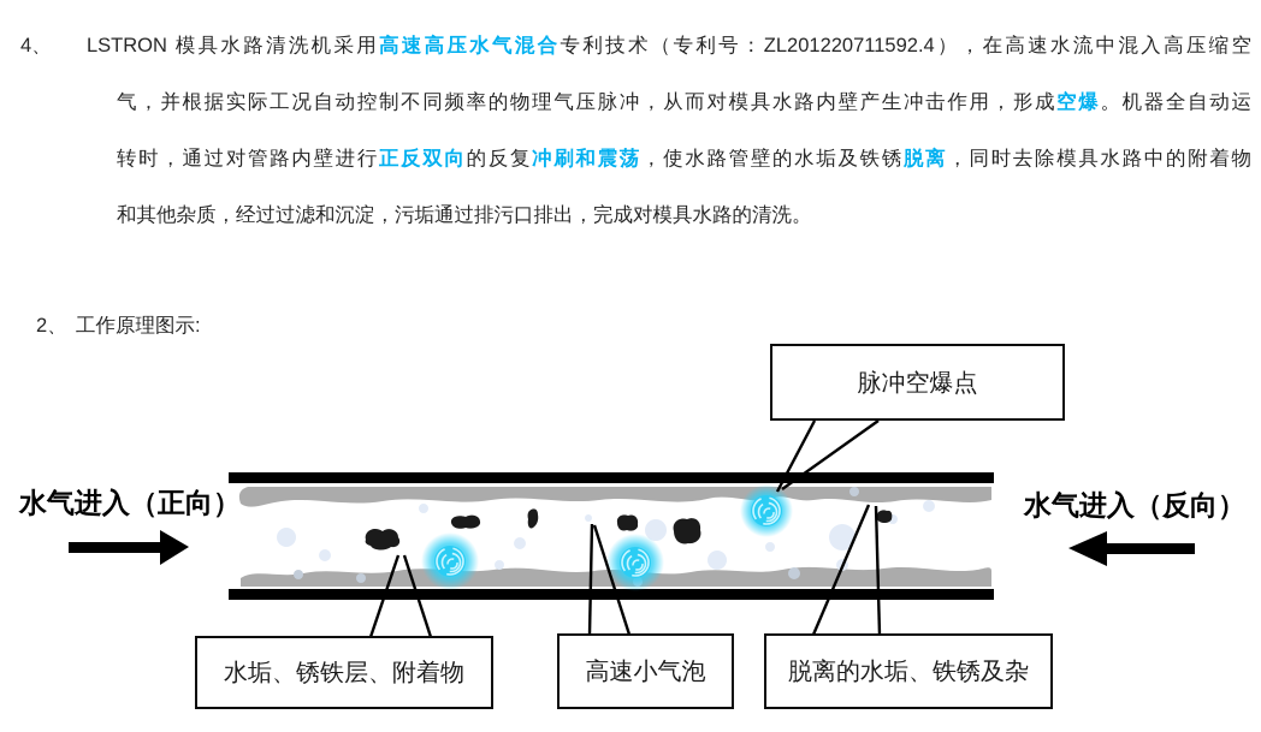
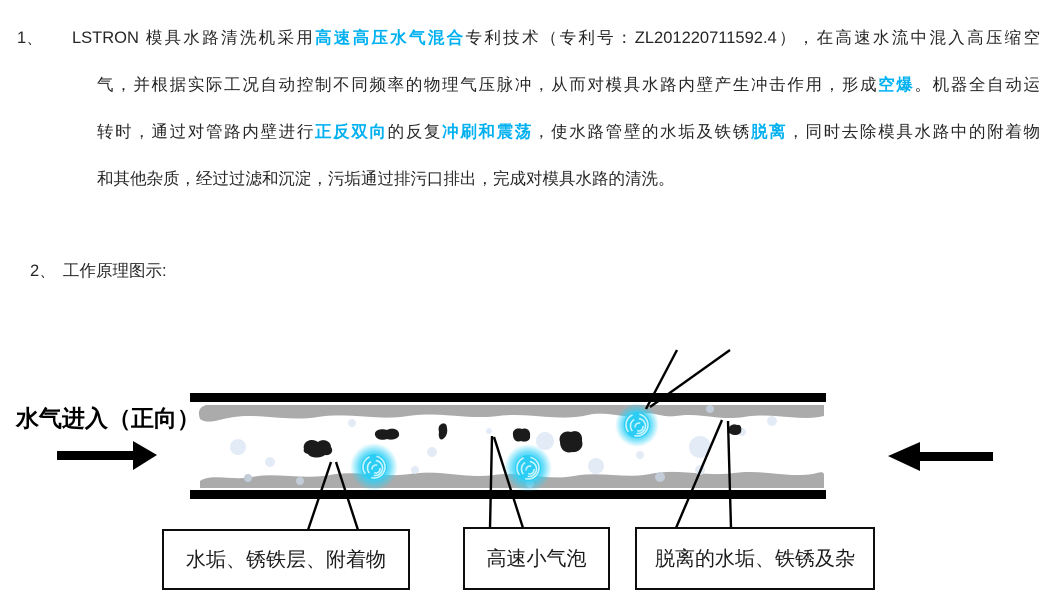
- 4、
+ 1、
  LSTRON 模具水路清洗机采用高速高压水气混合专利技术（专利号：ZL201220711592.4），在高速水流中混入高压缩空
  气，并根据实际工况自动控制不同频率的物理气压脉冲，从而对模具水路内壁产生冲击作用，形成空爆。机器全自动运
  转时，通过对管路内壁进行正反双向的反复冲刷和震荡，使水路管壁的水垢及铁锈脱离，同时去除模具水路中的附着物
  和其他杂质，经过过滤和沉淀，污垢通过排污口排出，完成对模具水路的清洗。
  2、
  工作原理图示:
  水气进入（正向）
- 水气进入（反向）
- 脉冲空爆点
  水垢、锈铁层、附着物
  高速小气泡
  脱离的水垢、铁锈及杂
